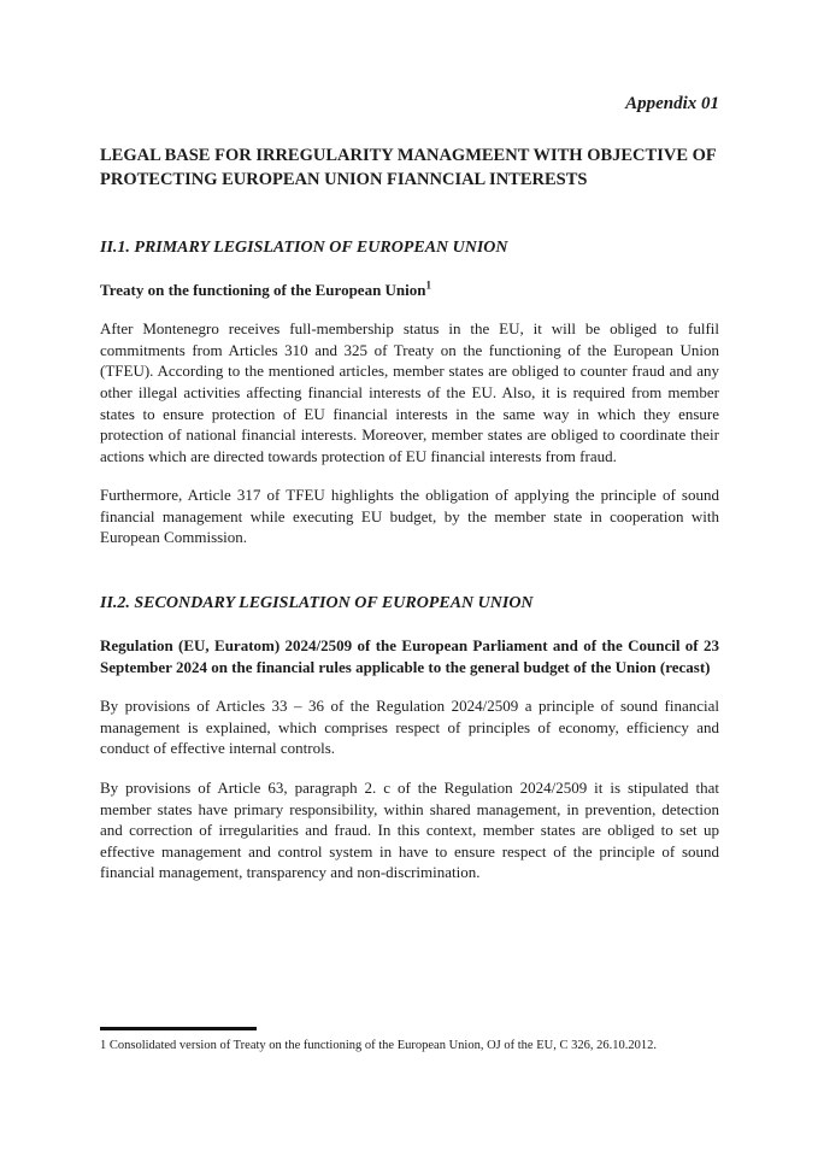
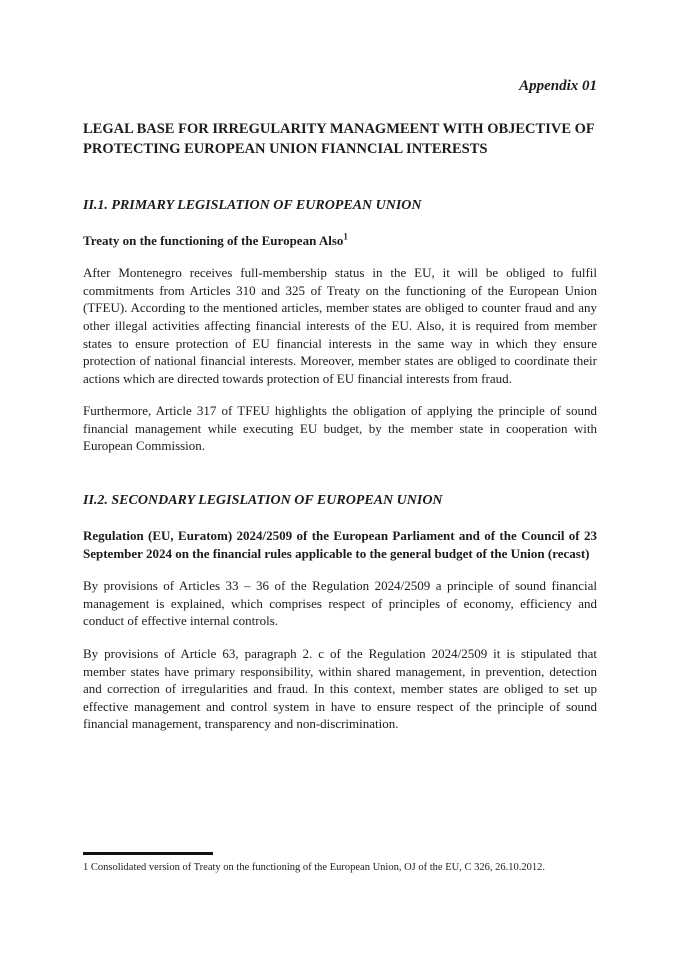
  Appendix 01
  LEGAL BASE FOR IRREGULARITY MANAGMEENT WITH OBJECTIVE OF PROTECTING EUROPEAN UNION FIANNCIAL INTERESTS
  II.1. PRIMARY LEGISLATION OF EUROPEAN UNION
- Treaty on the functioning of the European Union1
+ Treaty on the functioning of the European Also1
  After Montenegro receives full-membership status in the EU, it will be obliged to fulfil commitments from Articles 310 and 325 of Treaty on the functioning of the European Union (TFEU). According to the mentioned articles, member states are obliged to counter fraud and any other illegal activities affecting financial interests of the EU. Also, it is required from member states to ensure protection of EU financial interests in the same way in which they ensure protection of national financial interests. Moreover, member states are obliged to coordinate their actions which are directed towards protection of EU financial interests from fraud.
  Furthermore, Article 317 of TFEU highlights the obligation of applying the principle of sound financial management while executing EU budget, by the member state in cooperation with European Commission.
  II.2. SECONDARY LEGISLATION OF EUROPEAN UNION
  Regulation (EU, Euratom) 2024/2509 of the European Parliament and of the Council of 23 September 2024 on the financial rules applicable to the general budget of the Union (recast)
  By provisions of Articles 33 – 36 of the Regulation 2024/2509 a principle of sound financial management is explained, which comprises respect of principles of economy, efficiency and conduct of effective internal controls.
  By provisions of Article 63, paragraph 2. c of the Regulation 2024/2509 it is stipulated that member states have primary responsibility, within shared management, in prevention, detection and correction of irregularities and fraud. In this context, member states are obliged to set up effective management and control system in have to ensure respect of the principle of sound financial management, transparency and non-discrimination.
  1 Consolidated version of Treaty on the functioning of the European Union, OJ of the EU, C 326, 26.10.2012.
